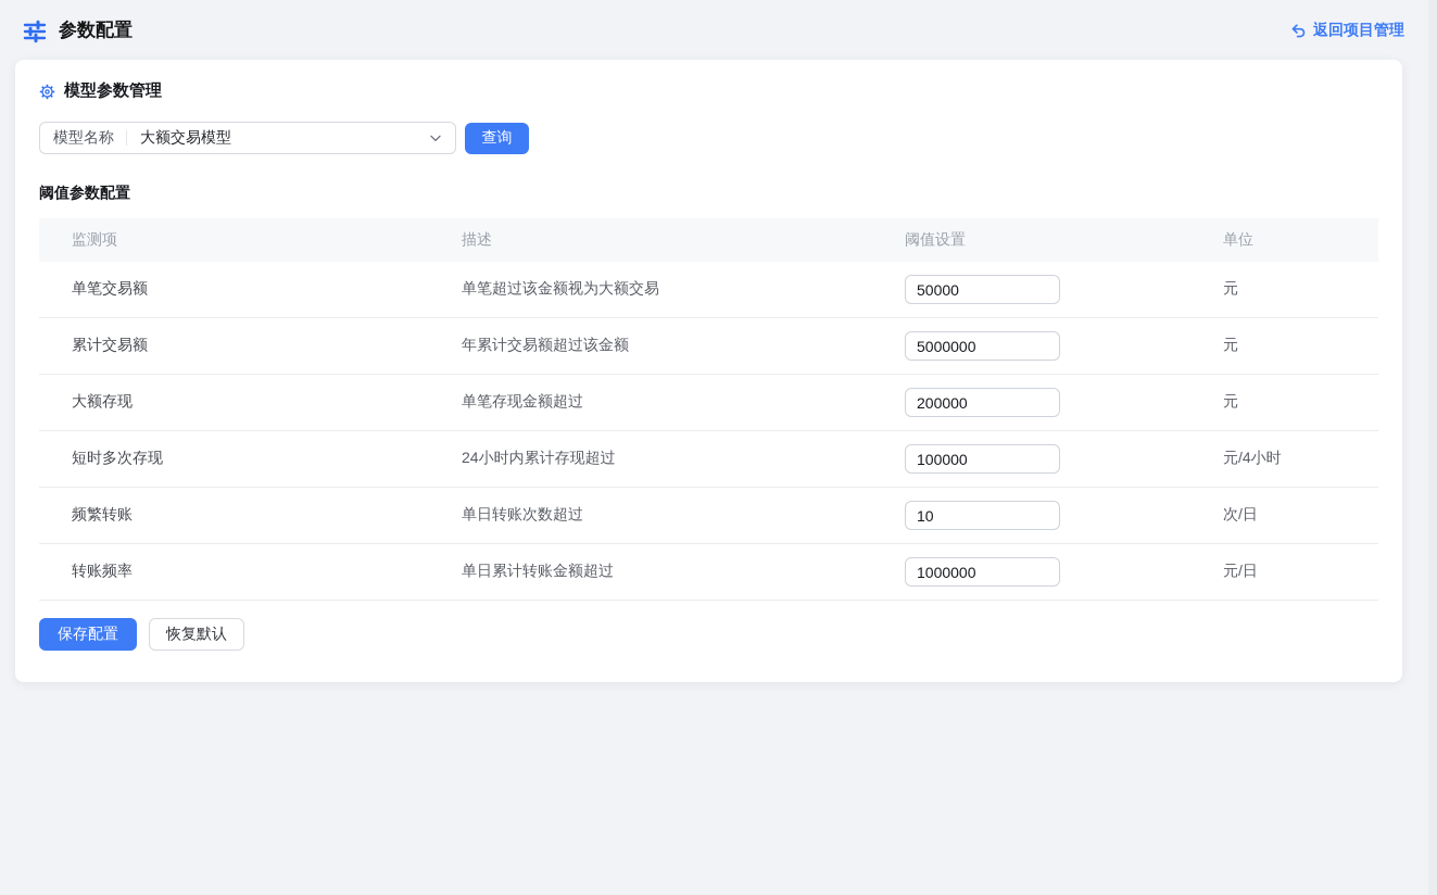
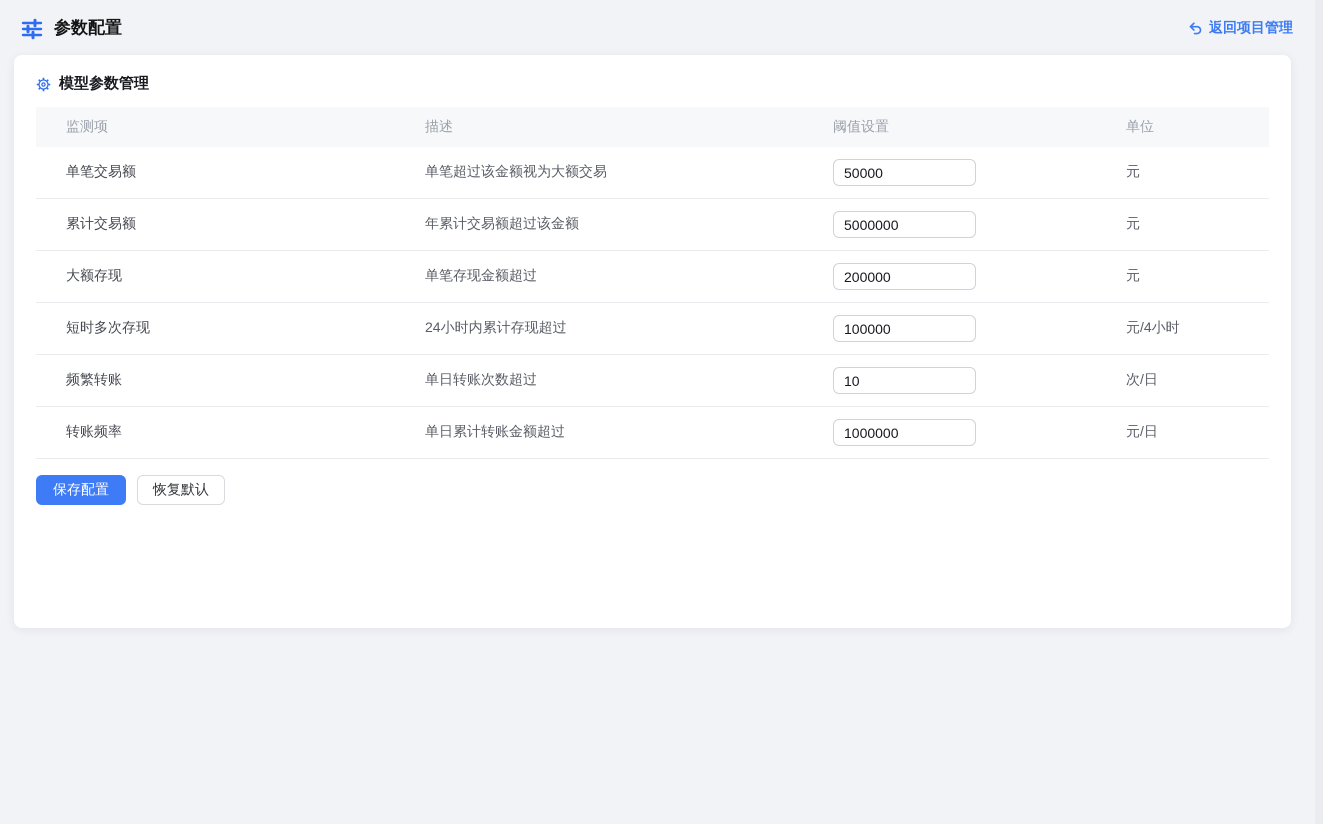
  参数配置
  返回项目管理
  模型参数管理
- 模型名称
- 大额交易模型
- 查询
- 阈值参数配置
  监测项
  描述
  阈值设置
  单位
  单笔交易额
  单笔超过该金额视为大额交易
  50000
  元
  累计交易额
  年累计交易额超过该金额
  5000000
  元
  大额存现
  单笔存现金额超过
  200000
  元
  短时多次存现
  24小时内累计存现超过
  100000
  元/4小时
  频繁转账
  单日转账次数超过
  10
  次/日
  转账频率
  单日累计转账金额超过
  1000000
  元/日
  保存配置
  恢复默认
